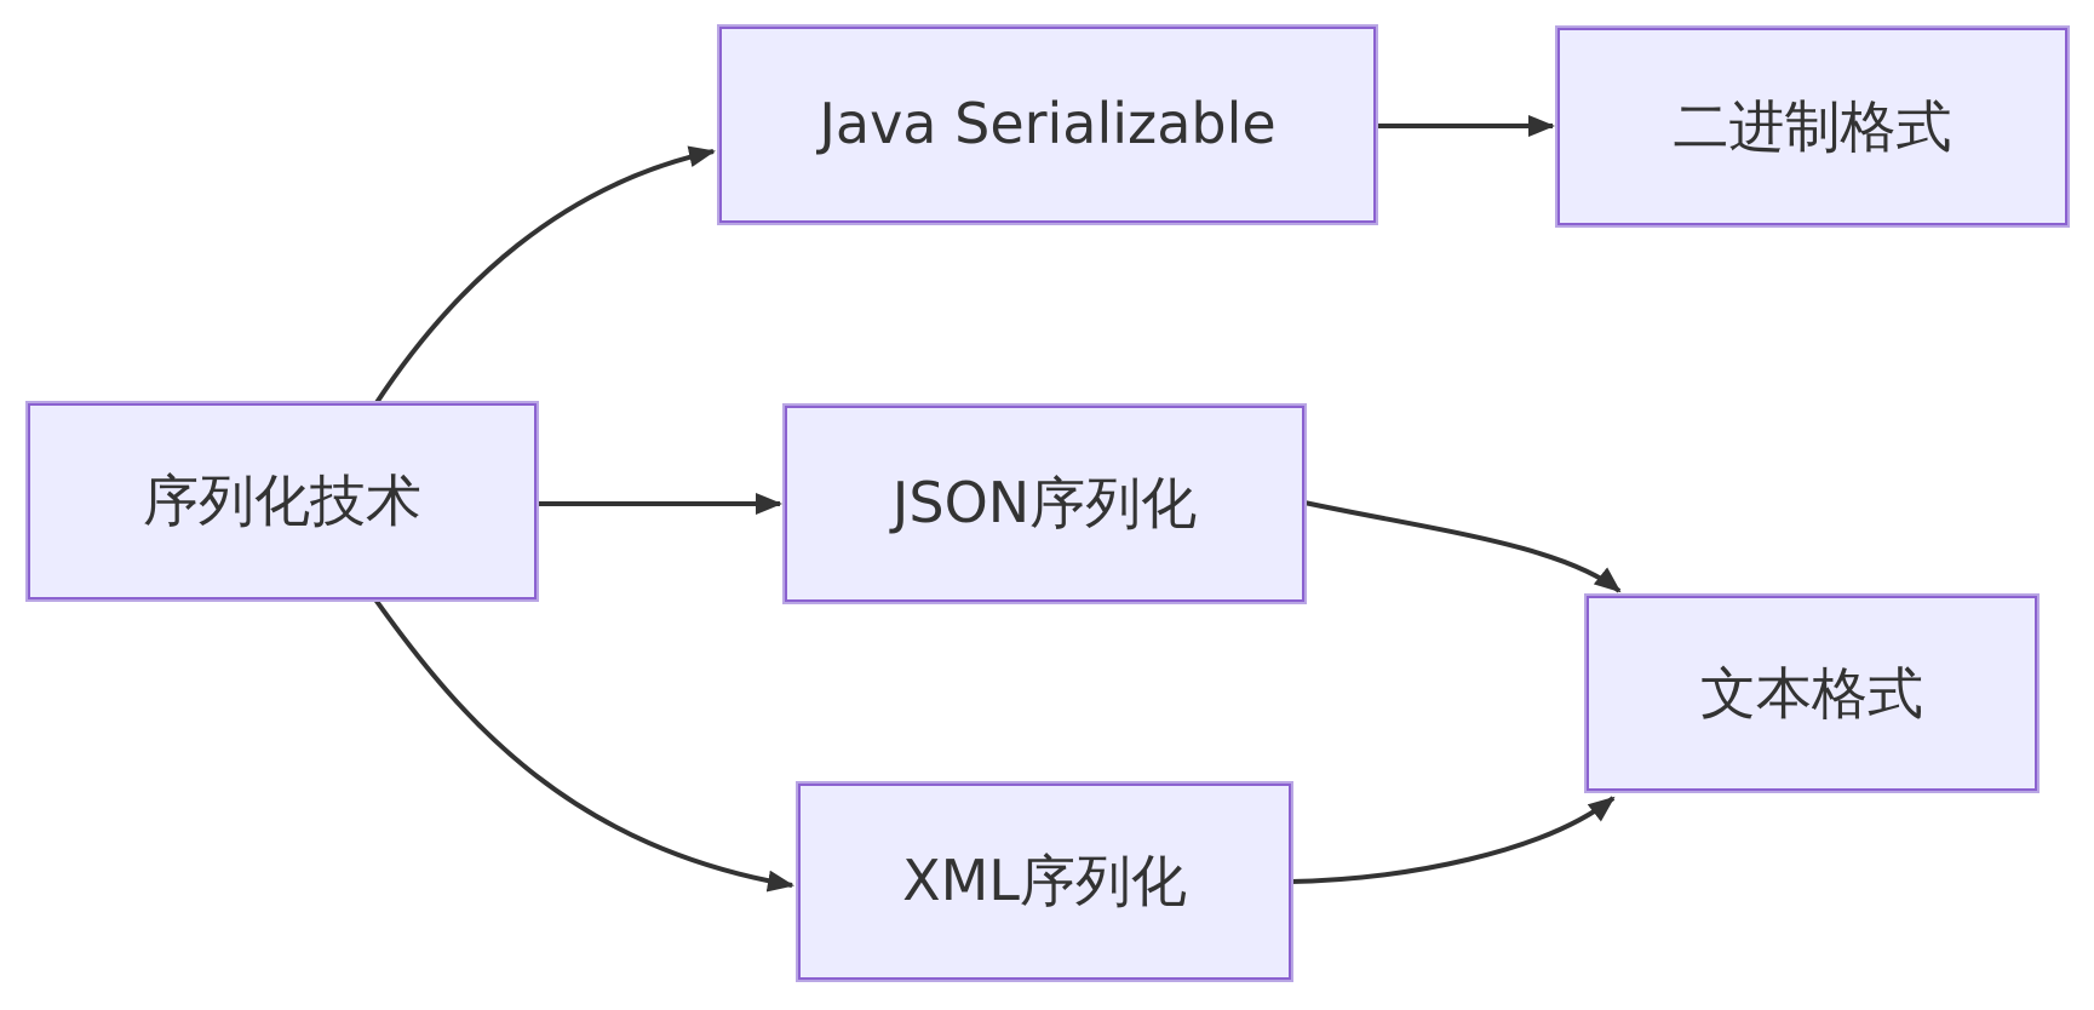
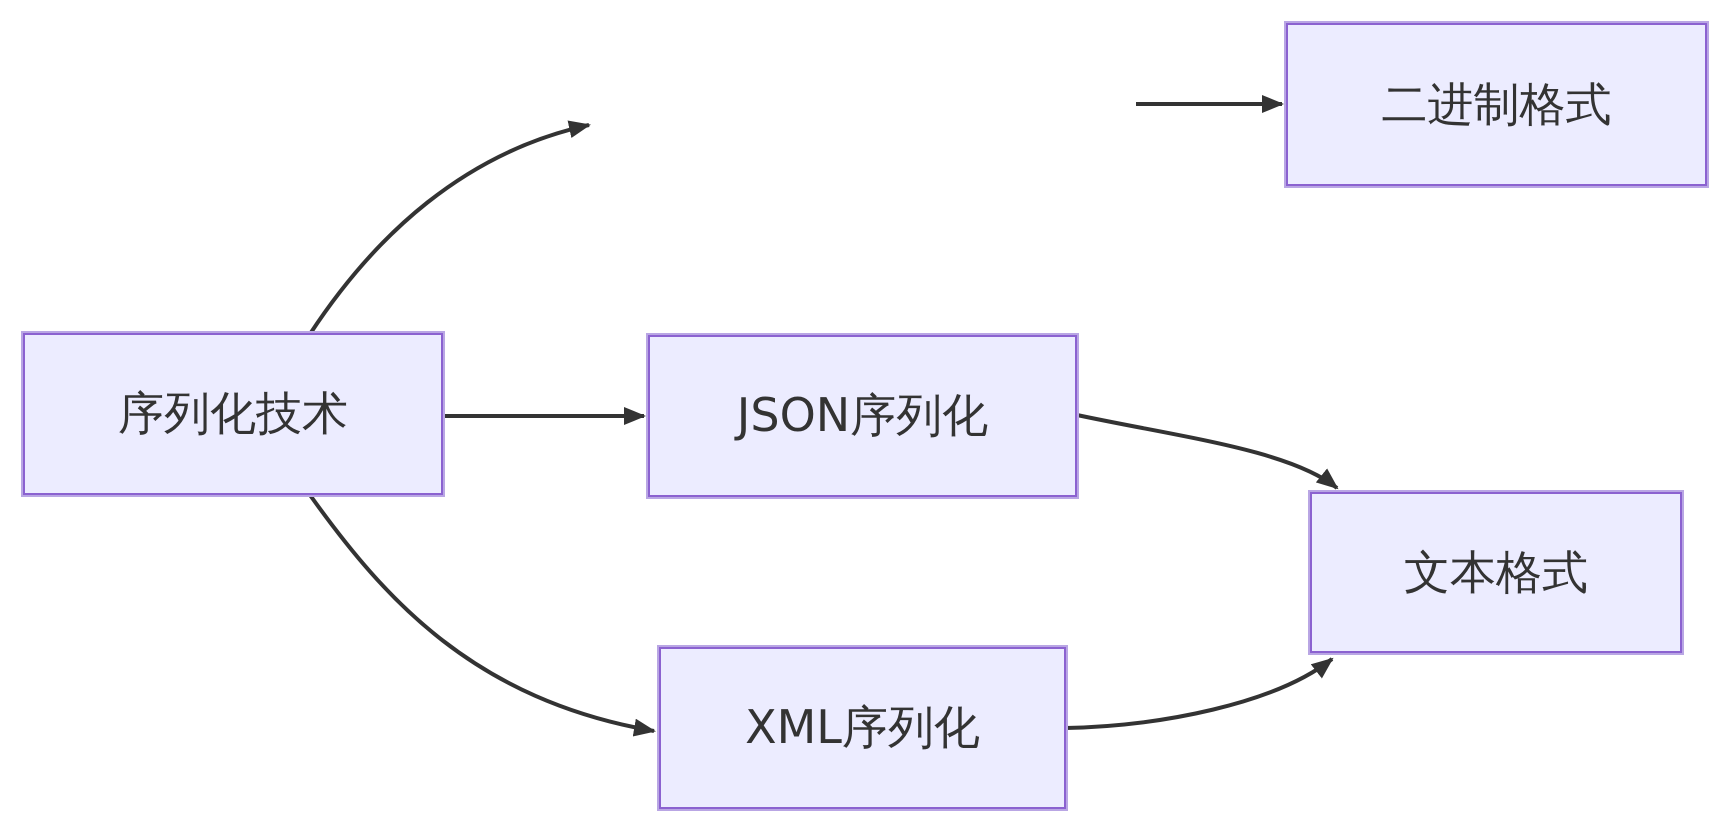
  序列化技术
- Java Serializable
  JSON序列化
  XML序列化
  二进制格式
  文本格式
